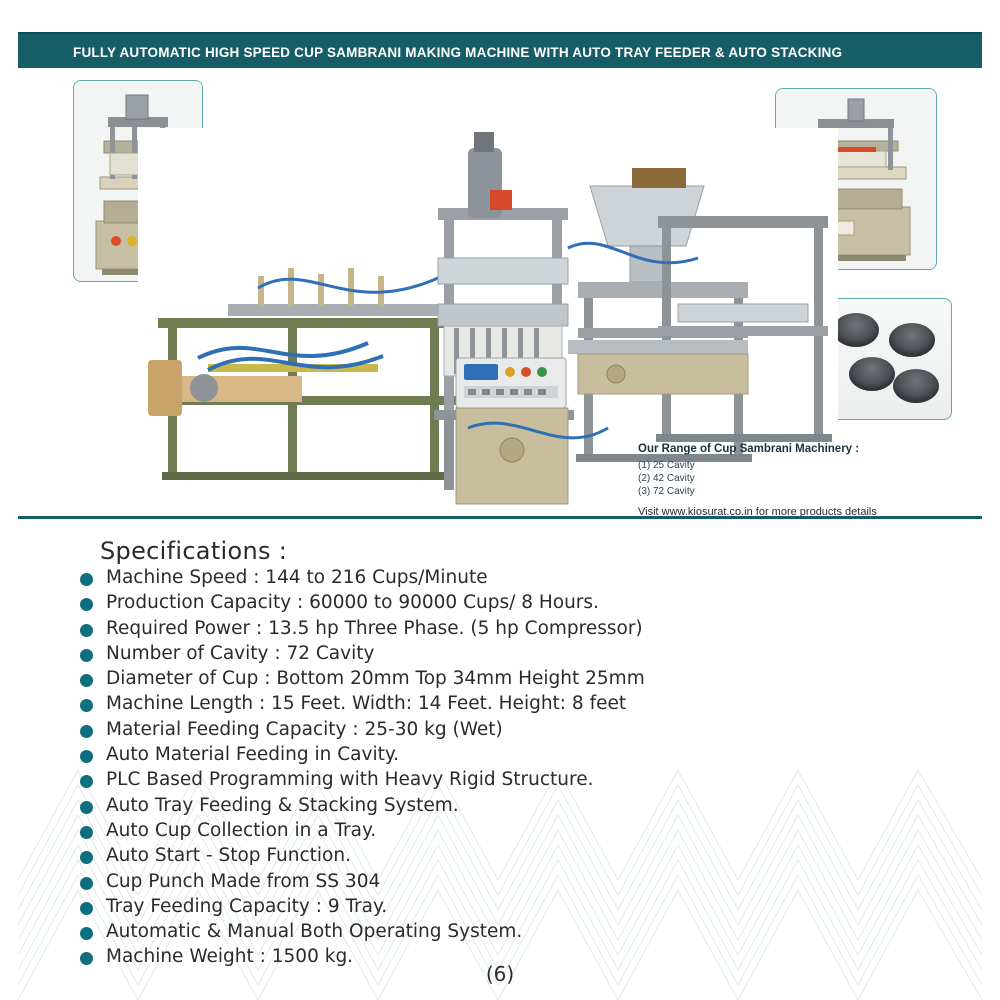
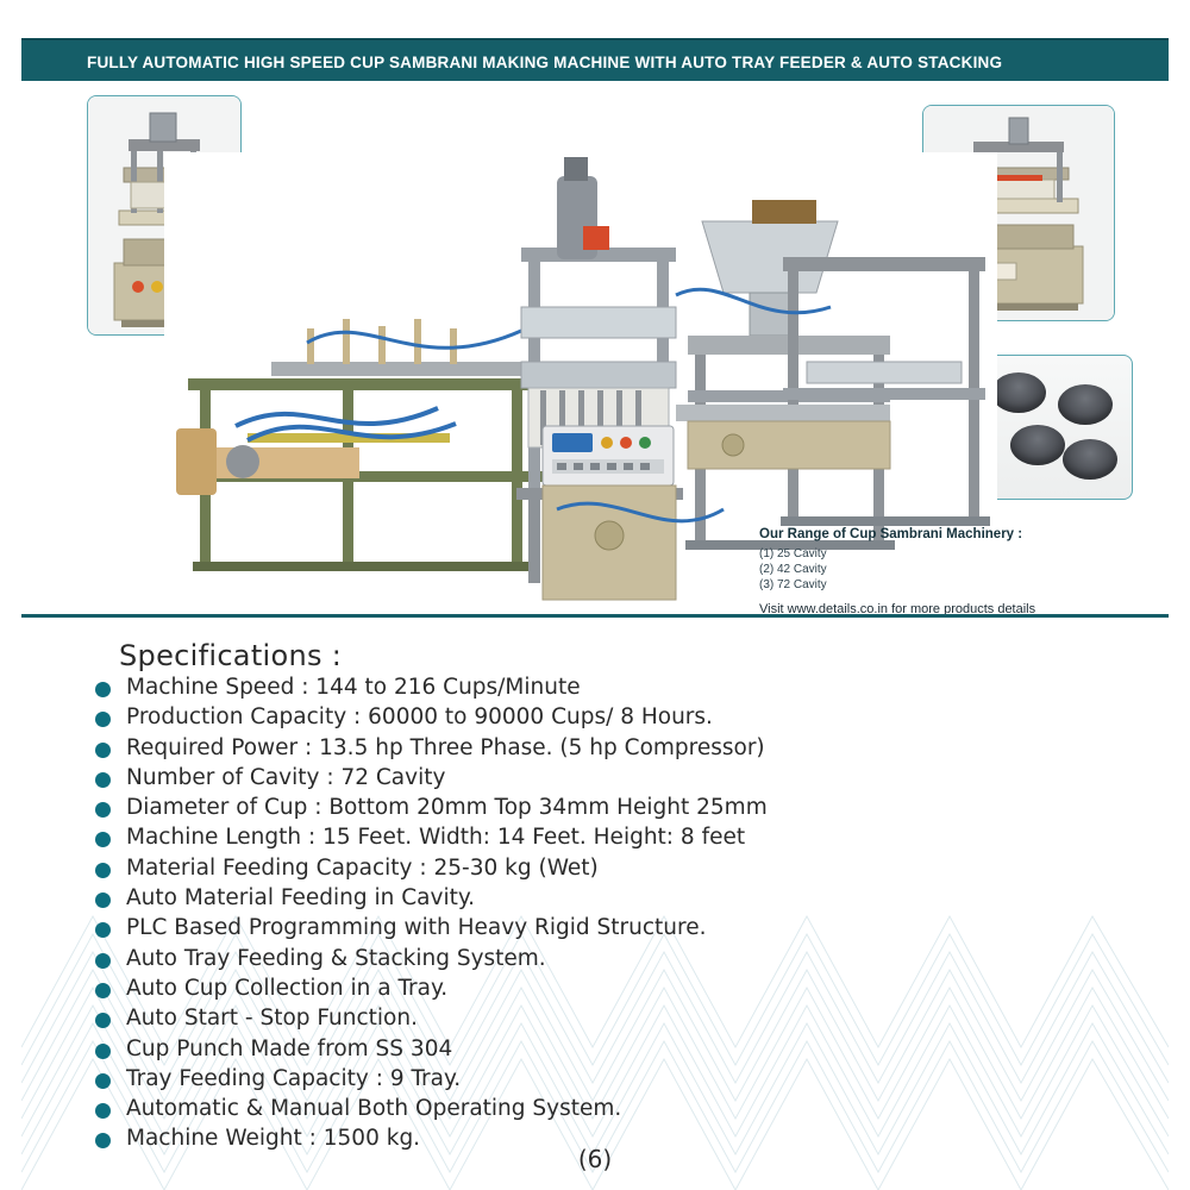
  FULLY AUTOMATIC HIGH SPEED CUP SAMBRANI MAKING MACHINE WITH AUTO TRAY FEEDER & AUTO STACKING
  Our Range of Cup Sambrani Machinery :
  (1) 25 Cavity
  (2) 42 Cavity
  (3) 72 Cavity
- Visit www.kiosurat.co.in for more products details
+ Visit www.details.co.in for more products details
  Specifications :
  Machine Speed : 144 to 216 Cups/Minute
  Production Capacity : 60000 to 90000 Cups/ 8 Hours.
  Required Power : 13.5 hp Three Phase. (5 hp Compressor)
  Number of Cavity : 72 Cavity
  Diameter of Cup : Bottom 20mm Top 34mm Height 25mm
  Machine Length : 15 Feet. Width: 14 Feet. Height: 8 feet
  Material Feeding Capacity : 25-30 kg (Wet)
  Auto Material Feeding in Cavity.
  PLC Based Programming with Heavy Rigid Structure.
  Auto Tray Feeding & Stacking System.
  Auto Cup Collection in a Tray.
  Auto Start - Stop Function.
  Cup Punch Made from SS 304
  Tray Feeding Capacity : 9 Tray.
  Automatic & Manual Both Operating System.
  Machine Weight : 1500 kg.
  (6)
